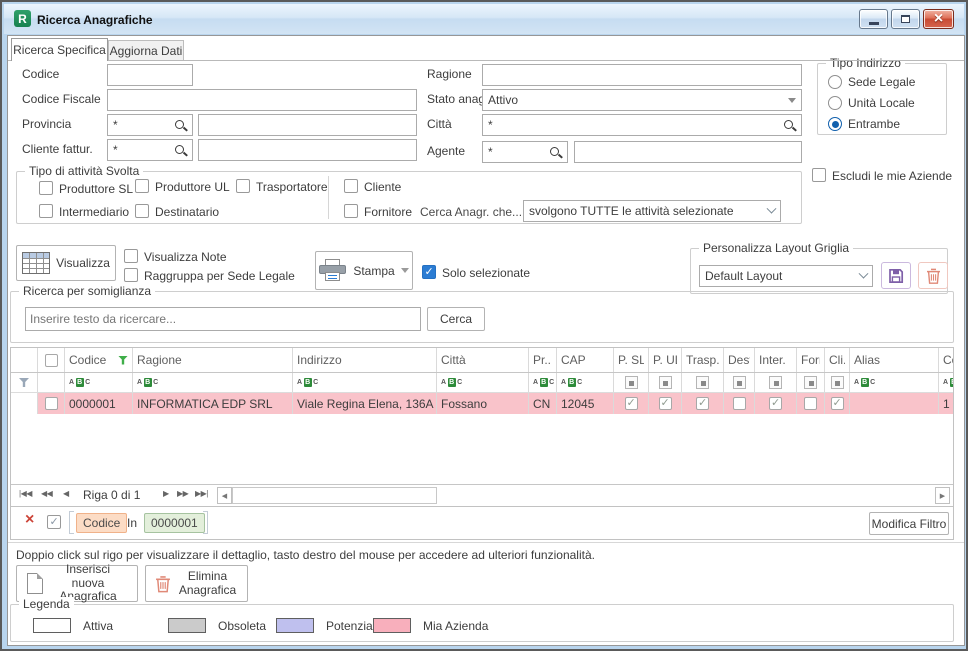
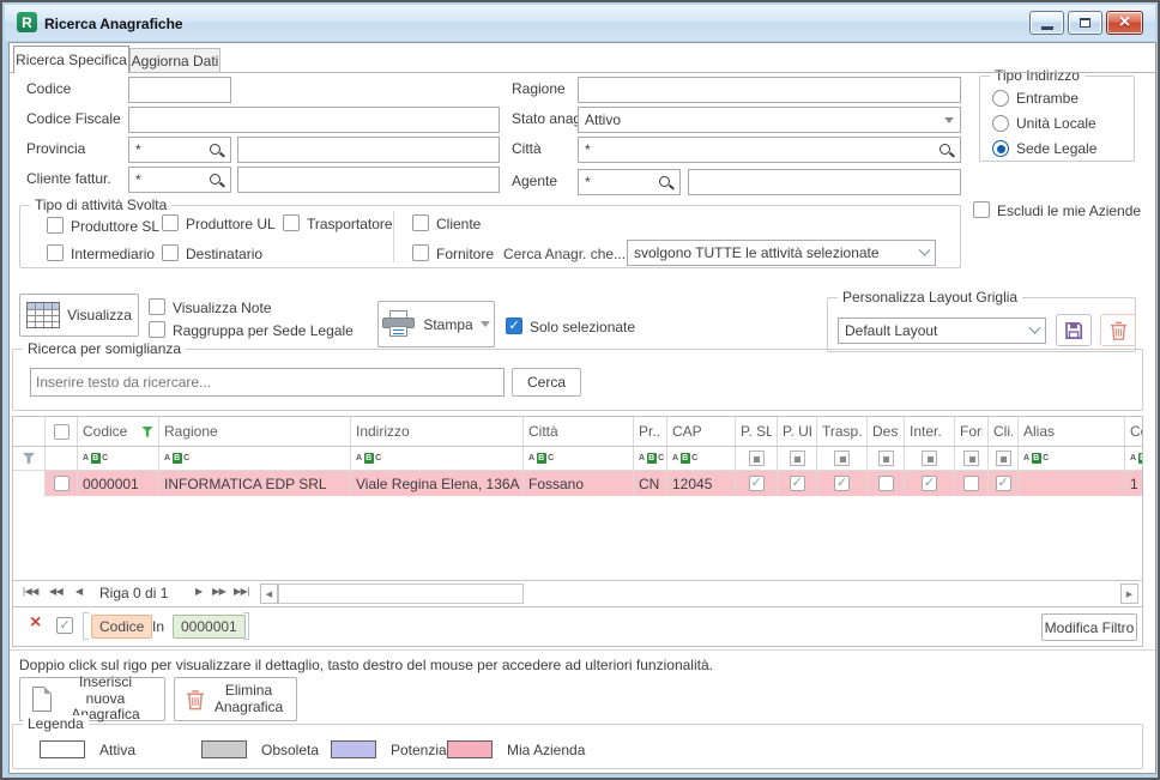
  R
  Ricerca Anagrafiche
  Aggiorna Dati
  Ricerca Specifica
  Codice
  Codice Fiscale
  Provincia
  *
  Cliente fattur.
  *
  Ragione
  Stato ana
  Attivo
  Città
  *
  Agente
  *
  Tipo Indirizzo
- Sede Legale
+ Entrambe
  Unità Locale
- Entrambe
+ Sede Legale
  Escludi le mie Aziende
  Tipo di attività Svolta
  Produttore SL
  Produttore UL
  Trasportatore
  Intermediario
  Destinatario
  Cliente
  Fornitore
  Cerca Anagr. che...
  svolgono TUTTE le attività selezionate
  Visualizza
  Visualizza Note
  Raggruppa per Sede Legale
  Stampa
  Solo selezionate
  Personalizza Layout Griglia
  Default Layout
  Ricerca per somiglianza
  Inserire testo da ricercare...
  Cerca
  Codice
  Ragione
  Indirizzo
  Città
  Pr..
  CAP
  P. SL
  P. U
  Trasp.
  Inter.
  Cli.
  Alias
  0000001
  INFORMATICA EDP SRL
  Viale Regina Elena, 136A
  Fossano
  CN
  12045
  1
  Riga 0 di 1
  Codice
  In
  0000001
  Modifica Filtro
  Doppio click sul rigo per visualizzare il dettaglio, tasto destro del mouse per accedere ad ulteriori funzionalità.
  Inserisci nuova agrafica
  Elimina Anagrafica
  Legenda
  Attiva
  Obsoleta
  Potenzia
  Mia Azienda
